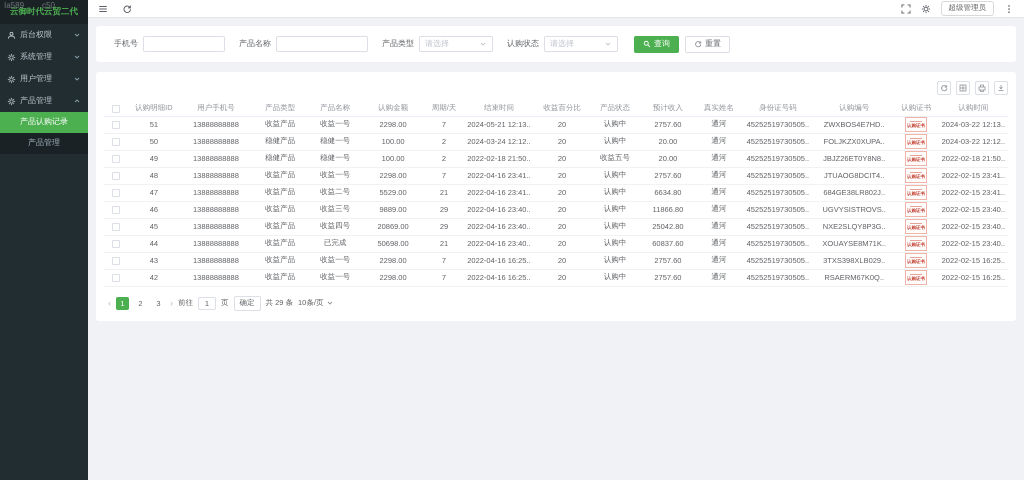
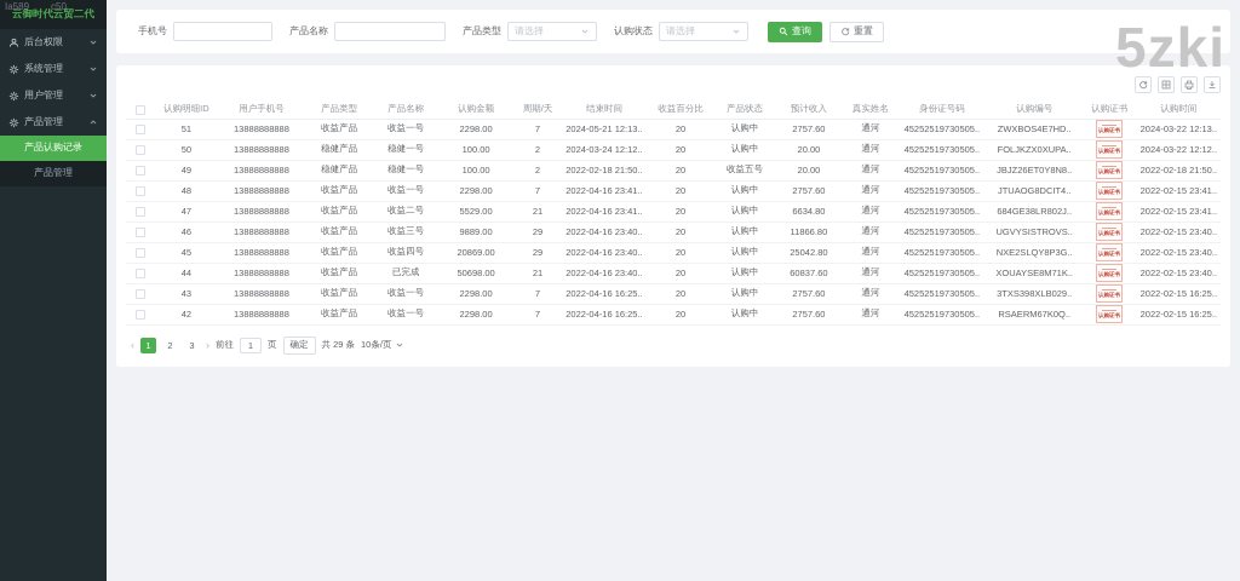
  云御时代云贸二代
  后台权限
  系统管理
  用户管理
  产品管理
  产品认购记录
  产品管理
- 超级管理员
  手机号
  产品名称
  产品类型
  请选择
  认购状态
  请选择
  查询
  重置
  	认购明细ID	用户手机号	产品类型	产品名称	认购金额	周期/天	结束时间	收益百分比	产品状态	预计收入	真实姓名	身份证号码	认购编号	认购证书	认购时间
  	51	13888888888	收益产品	收益一号	2298.00	7	2024-05-21 12:13..	20	认购中	2757.60	通河	45252519730505..	ZWXBOS4E7HD..		2024-03-22 12:13..
  	50	13888888888	稳健产品	稳健一号	100.00	2	2024-03-24 12:12..	20	认购中	20.00	通河	45252519730505..	FOLJKZX0XUPA..		2024-03-22 12:12..
  	49	13888888888	稳健产品	稳健一号	100.00	2	2022-02-18 21:50..	20	收益五号	20.00	通河	45252519730505..	JBJZ26ET0Y8N8..		2022-02-18 21:50..
  	48	13888888888	收益产品	收益一号	2298.00	7	2022-04-16 23:41..	20	认购中	2757.60	通河	45252519730505..	JTUAOG8DCIT4..		2022-02-15 23:41..
  	47	13888888888	收益产品	收益二号	5529.00	21	2022-04-16 23:41..	20	认购中	6634.80	通河	45252519730505..	684GE38LR802J..		2022-02-15 23:41..
  	46	13888888888	收益产品	收益三号	9889.00	29	2022-04-16 23:40..	20	认购中	11866.80	通河	45252519730505..	UGVYSISTROVS..		2022-02-15 23:40..
  	45	13888888888	收益产品	收益四号	20869.00	29	2022-04-16 23:40..	20	认购中	25042.80	通河	45252519730505..	NXE2SLQY8P3G..		2022-02-15 23:40..
  	44	13888888888	收益产品	已完成	50698.00	21	2022-04-16 23:40..	20	认购中	60837.60	通河	45252519730505..	XOUAYSE8M71K..		2022-02-15 23:40..
  	43	13888888888	收益产品	收益一号	2298.00	7	2022-04-16 16:25..	20	认购中	2757.60	通河	45252519730505..	3TXS398XLB029..		2022-02-15 16:25..
  	42	13888888888	收益产品	收益一号	2298.00	7	2022-04-16 16:25..	20	认购中	2757.60	通河	45252519730505..	RSAERM67K0Q..		2022-02-15 16:25..
  ‹
  1
  2
  3
  ›
  前往
  1
  页
  确定
  共 29 条
  10条/页
+ 5zki
  Ia589
  c50
